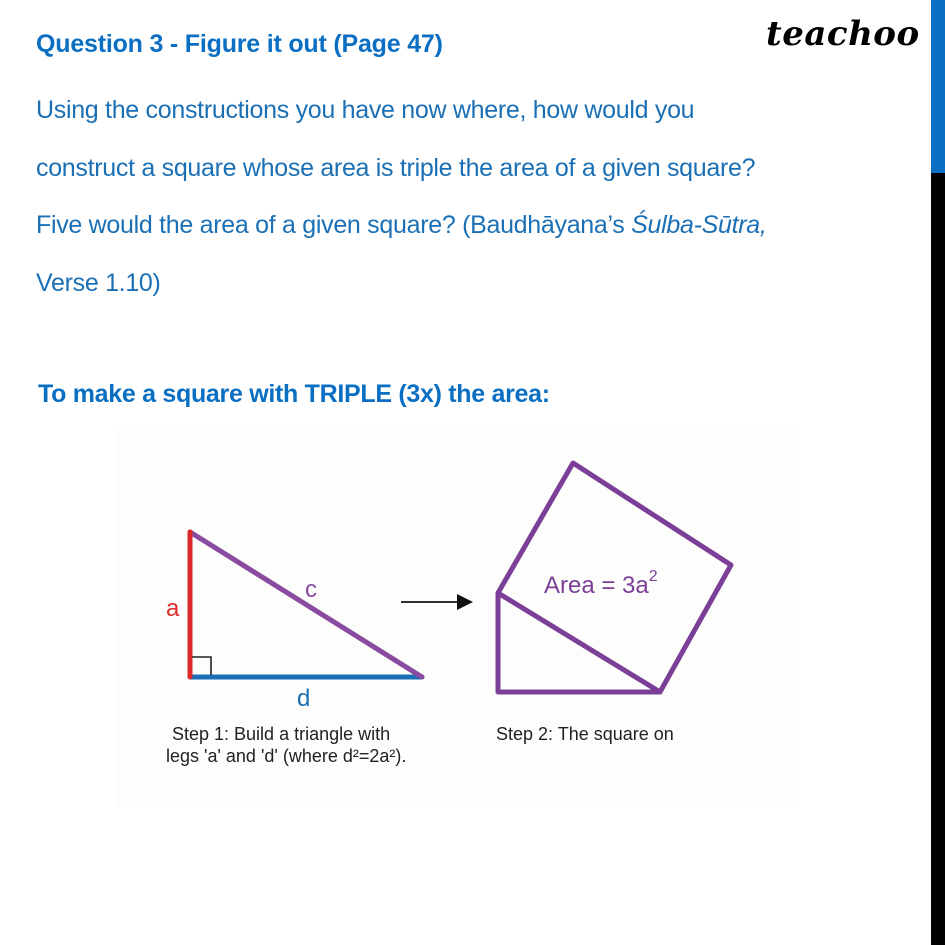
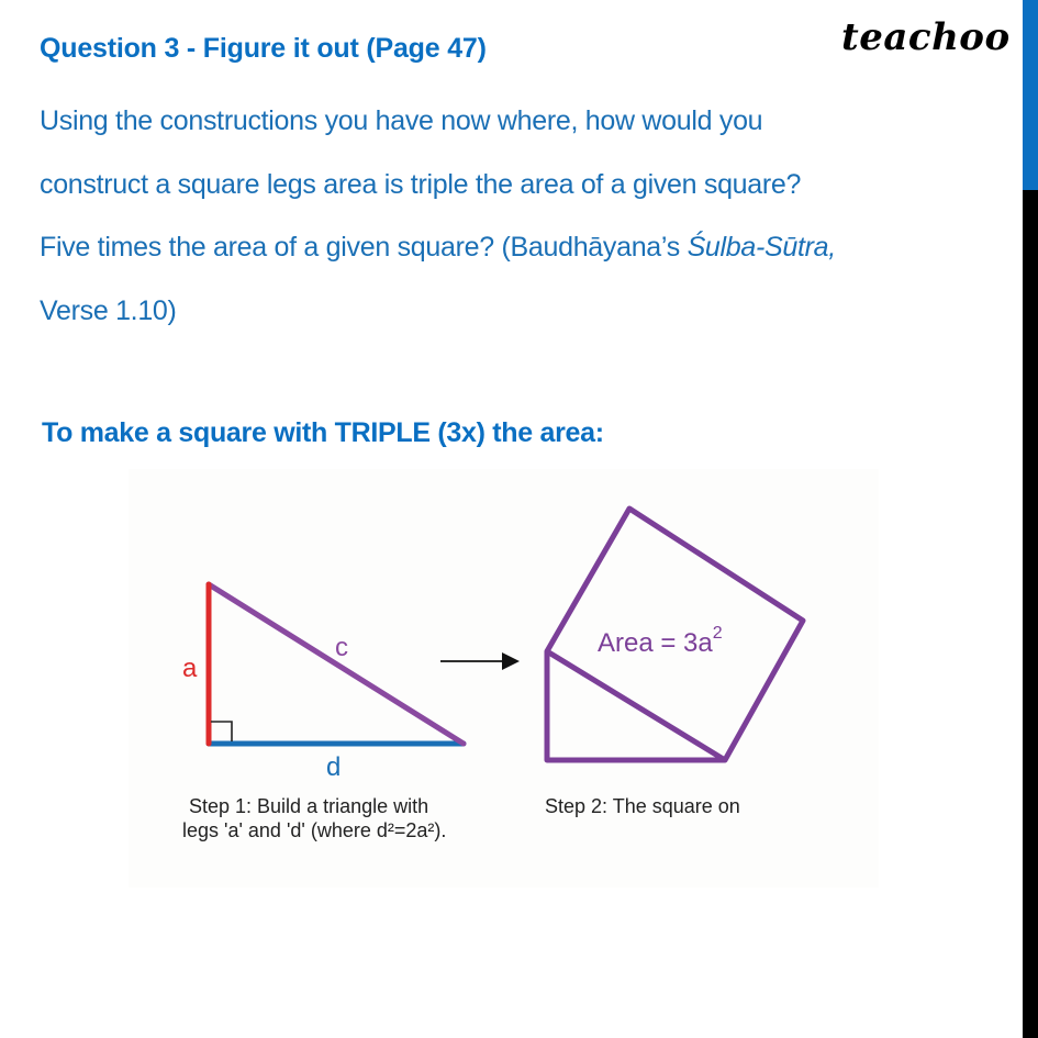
  teachoo
  Question 3 - Figure it out (Page 47)
  Using the constructions you have now where, how would you
- construct a square whose area is triple the area of a given square?
+ construct a square legs area is triple the area of a given square?
- Five would the area of a given square? (Baudhāyana’s Śulba-Sūtra,
+ Five times the area of a given square? (Baudhāyana’s Śulba-Sūtra,
  Verse 1.10)
  To make a square with TRIPLE (3x) the area:
  a
  c
  d
  Area = 3a2
  Step 1: Build a triangle with
  legs 'a' and 'd' (where d²=2a²).
  Step 2: The square on
